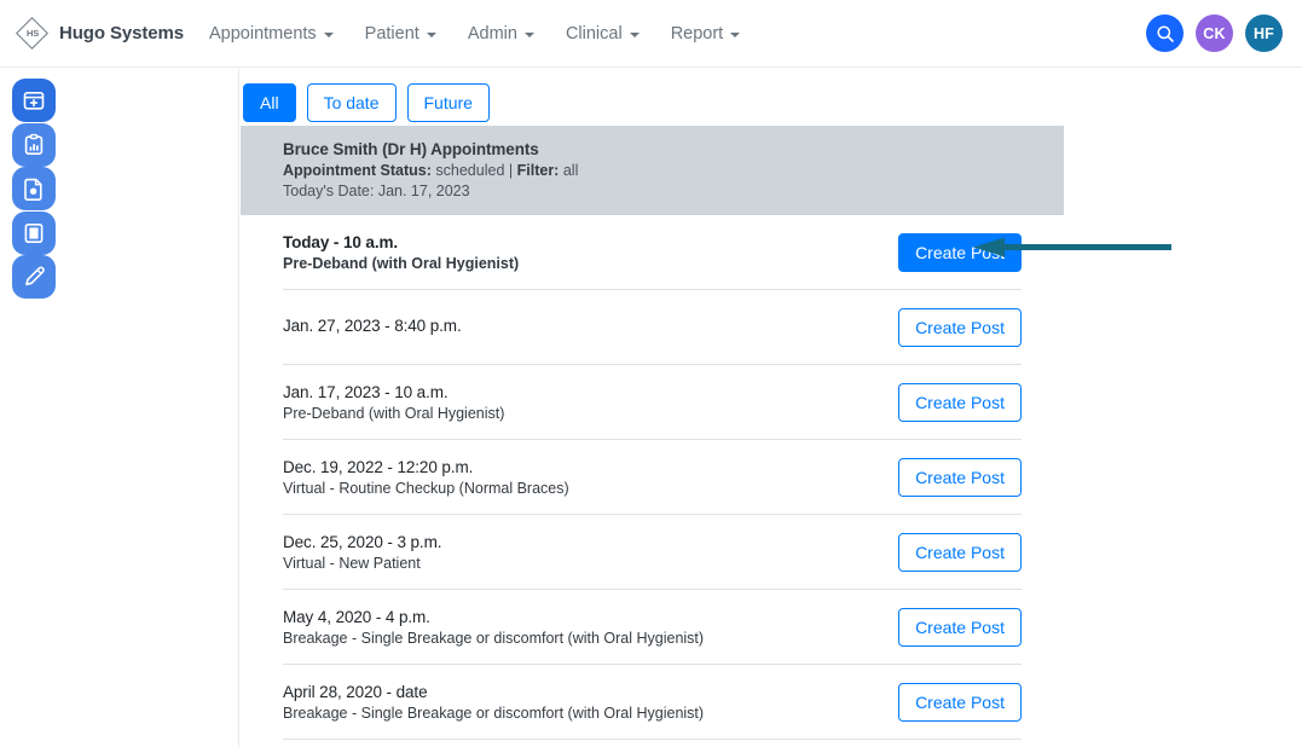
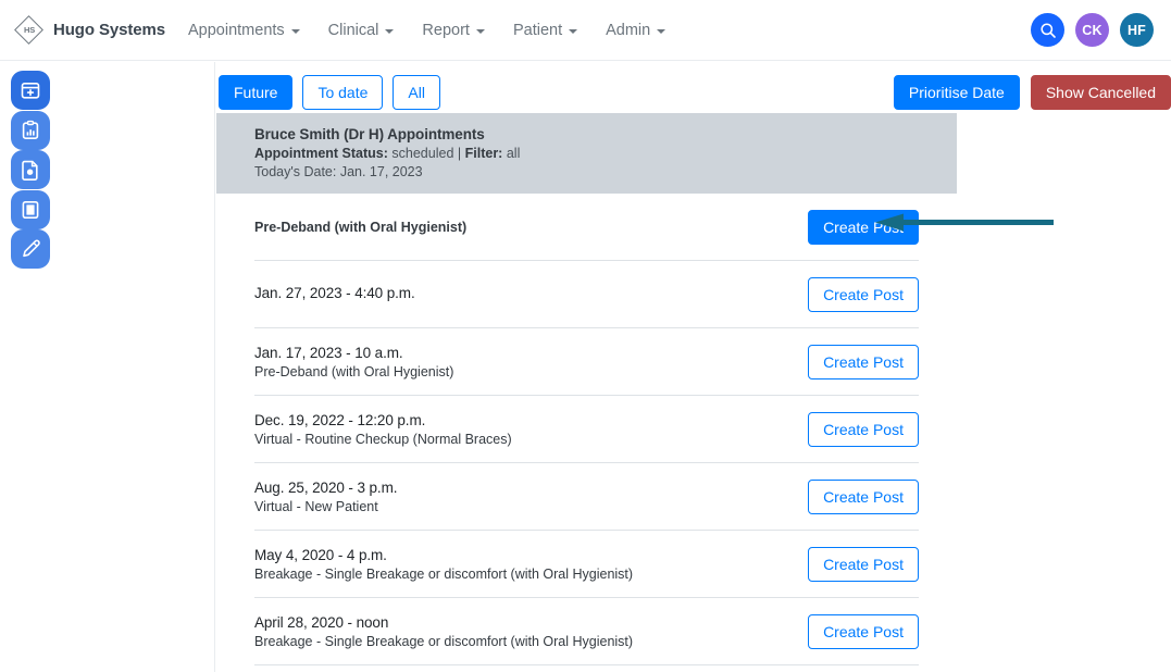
  HS
  Hugo Systems
  Appointments
- Patient
+ Clinical
- Admin
+ Report
- Clinical
+ Patient
- Report
+ Admin
  CK
  HF
- All
+ Future
  To date
- Future
+ All
+ Prioritise Date
+ Show Cancelled
  Bruce Smith (Dr H) Appointments
  Appointment Status: scheduled | Filter: all
  Today's Date: Jan. 17, 2023
- Today - 10 a.m.
  Pre-Deband (with Oral Hygienist)
  Create Po
- Jan. 27, 2023 - 8:40 p.m.
+ Jan. 27, 2023 - 4:40 p.m.
  Create Post
  Jan. 17, 2023 - 10 a.m.
  Pre-Deband (with Oral Hygienist)
  Create Post
  Dec. 19, 2022 - 12:20 p.m.
  Virtual - Routine Checkup (Normal Braces)
  Create Post
- Dec. 25, 2020 - 3 p.m.
+ Aug. 25, 2020 - 3 p.m.
  Virtual - New Patient
  Create Post
  May 4, 2020 - 4 p.m.
  Breakage - Single Breakage or discomfort (with Oral Hygienist)
  Create Post
- April 28, 2020 - date
+ April 28, 2020 - noon
  Breakage - Single Breakage or discomfort (with Oral Hygienist)
  Create Post
